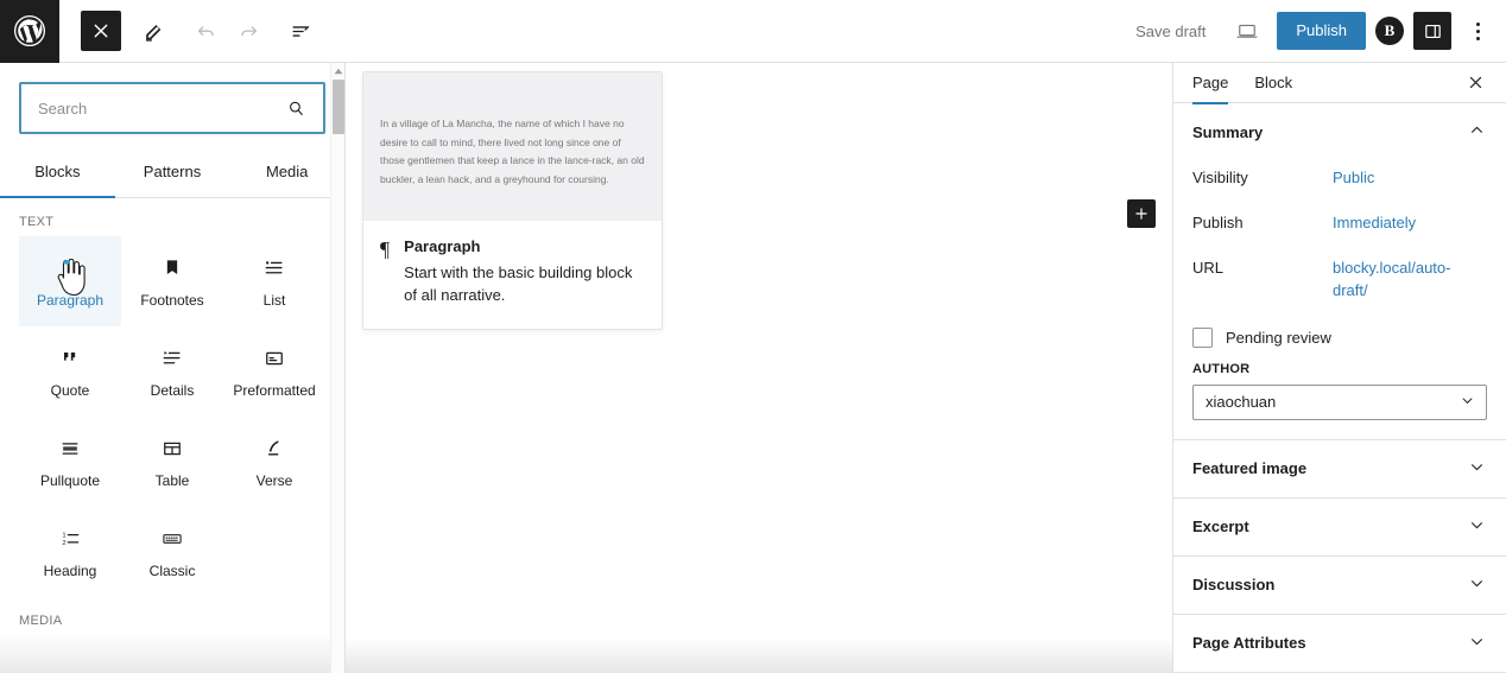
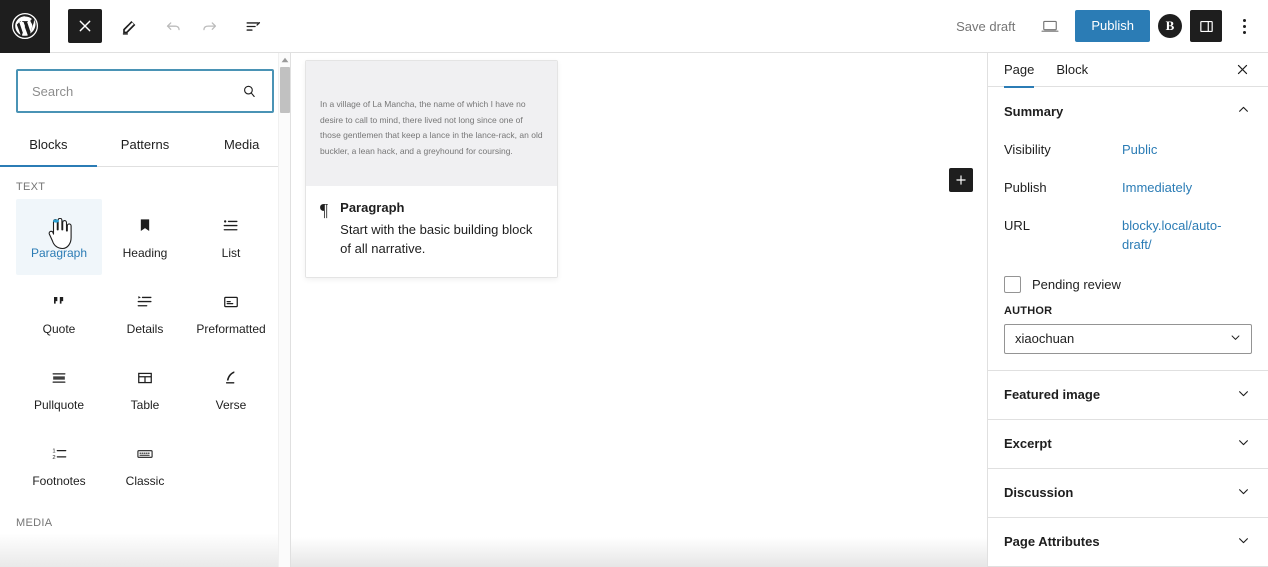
  Save draft
  Publish
  B
  Search
  Blocks
  Patterns
  Media
  TEXT
  Paragraph
- Footnotes
+ Heading
  List
  Quote
  Details
  Preformatted
  Pullquote
  Table
  Verse
- Heading
+ Footnotes
  Classic
  MEDIA
  In a village of La Mancha, the name of which I have no desire to call to mind, there lived not long since one of those gentlemen that keep a lance in the lance-rack, an old buckler, a lean hack, and a greyhound for coursing.
  ¶
  Paragraph
  Start with the basic building block of all narrative.
  Page
  Block
  Summary
  Visibility
  Public
  Publish
  Immediately
  URL
  blocky.local/auto-draft/
  Pending review
  AUTHOR
  xiaochuan
  Featured image
  Excerpt
  Discussion
  Page Attributes
